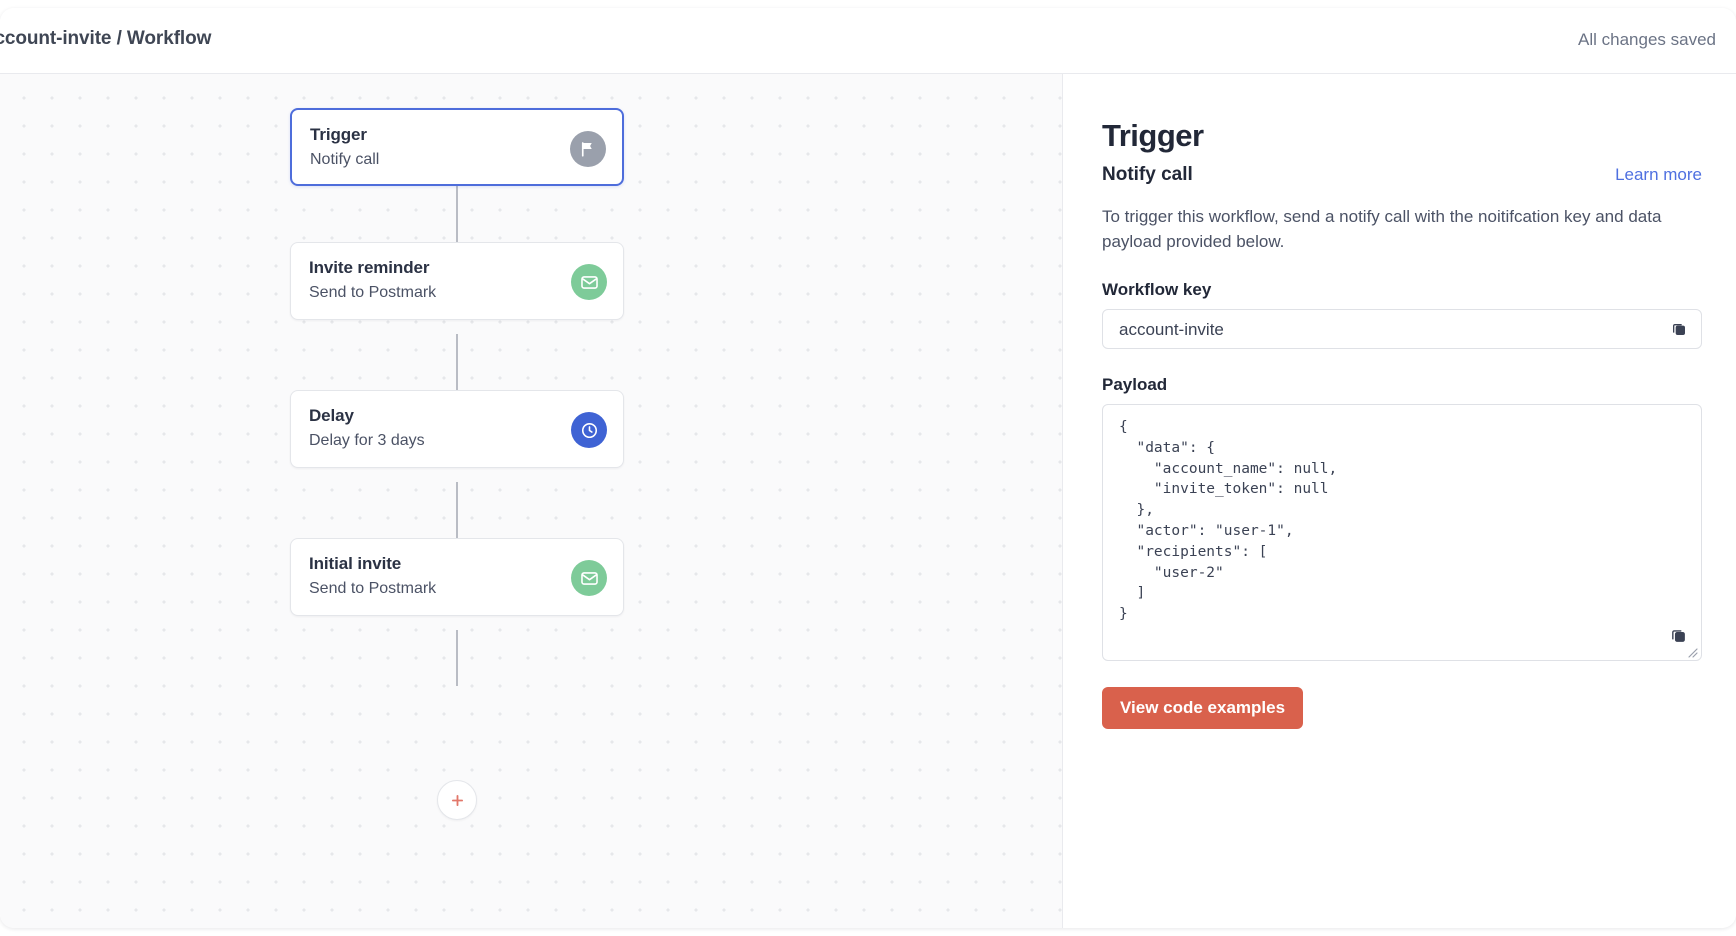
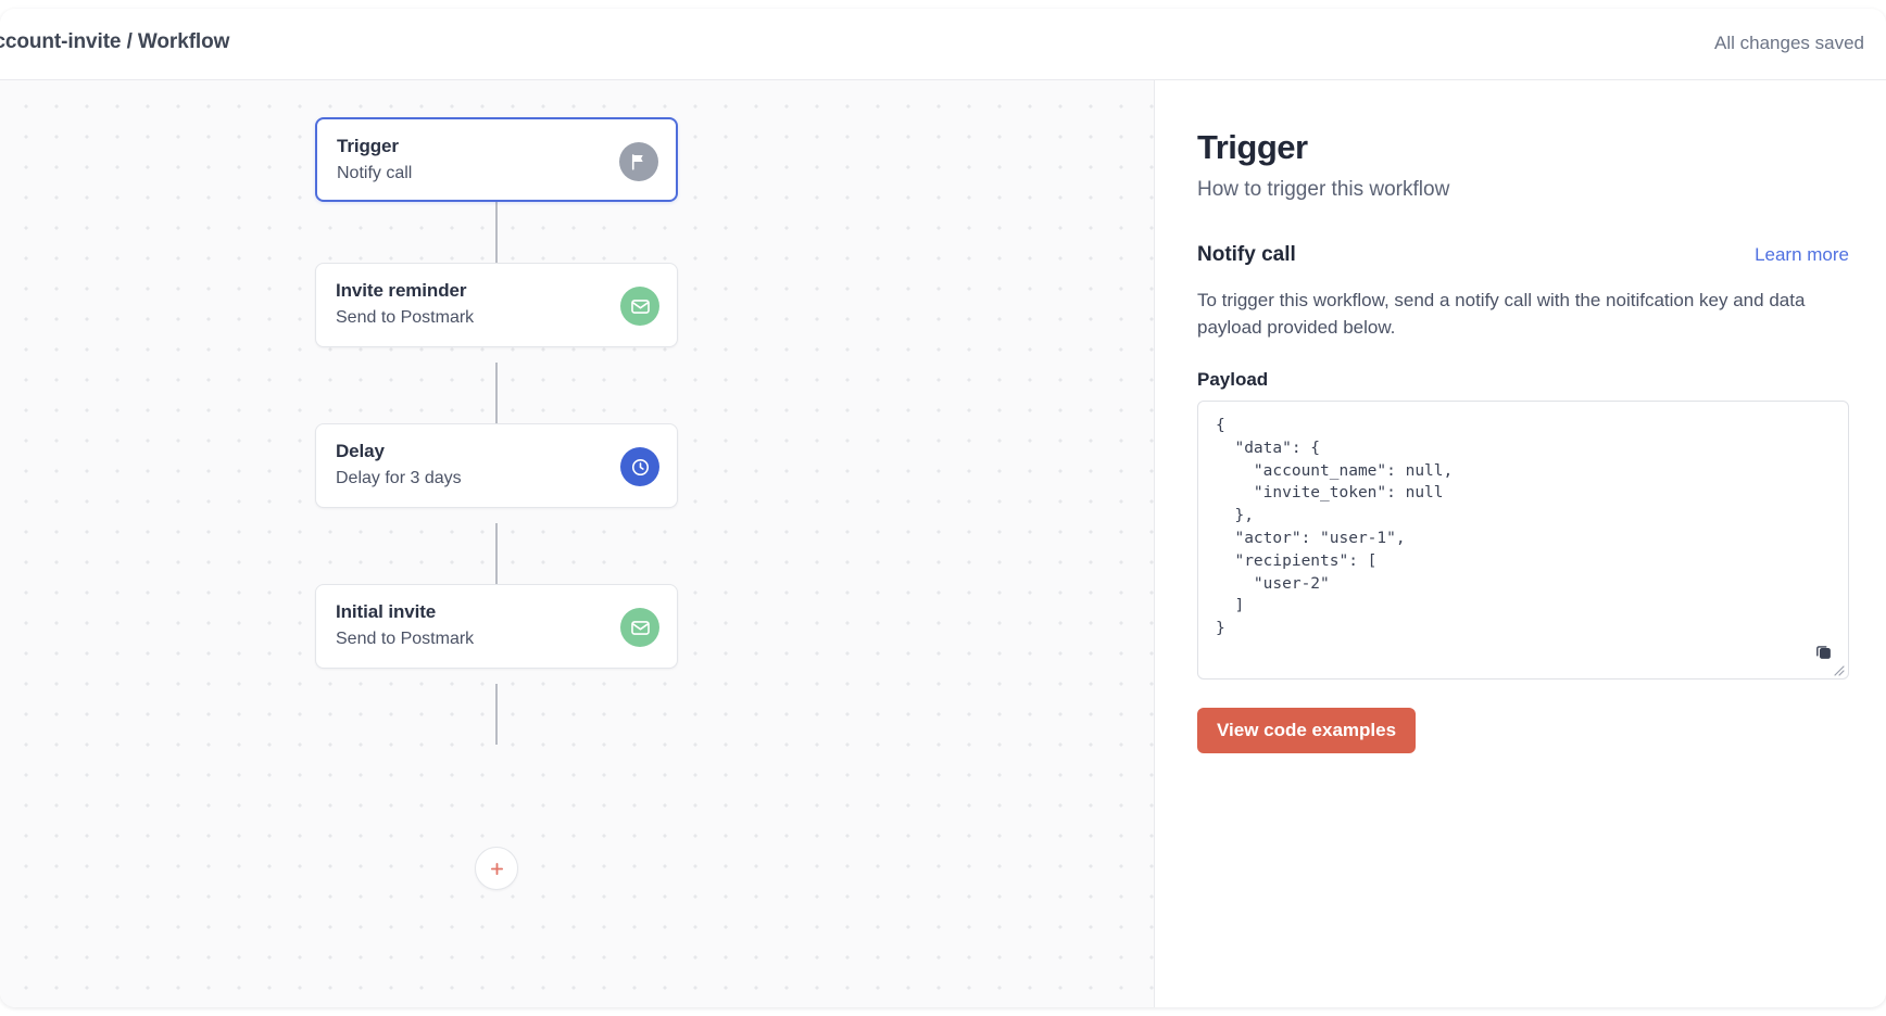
  count-invite / Workflow
  All changes saved
  Trigger
  Notify call
  Invite reminder
  Send to Postmark
  Delay
  Delay for 3 days
  Initial invite
  Send to Postmark
  Trigger
+ How to trigger this workflow
  Notify call
  Learn more
  To trigger this workflow, send a notify call with the noitifcation key and data payload provided below.
- Workflow key
- account-invite
  Payload
  {
  "data": {
  "account_name": null,
  "invite_token": null
  },
  "actor": "user-1",
  "recipients": [
  "user-2"
  ]
  }
  View code examples
